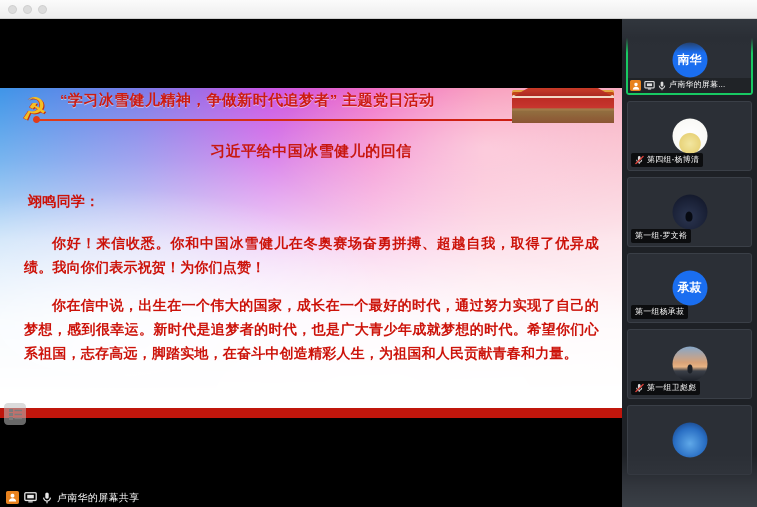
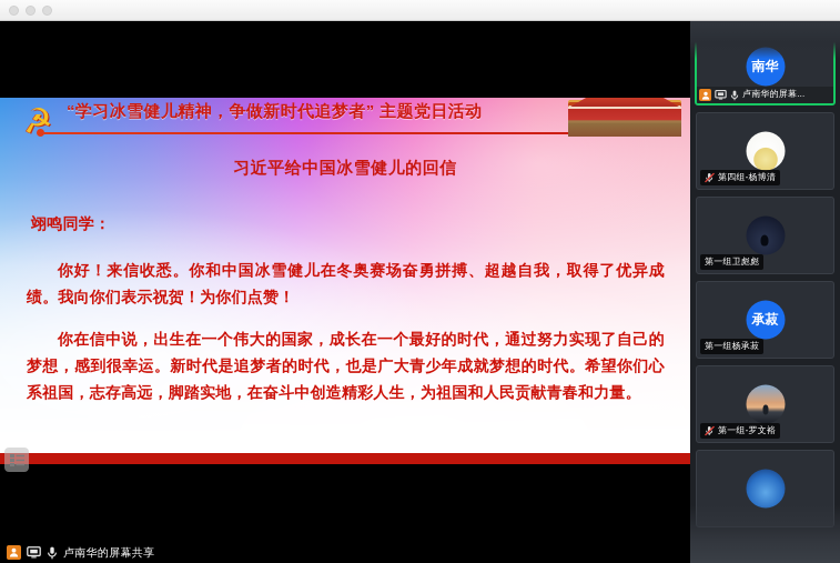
  “学习冰雪健儿精神，争做新时代追梦者” 主题党日活动
  习近平给中国冰雪健儿的回信
  翊鸣同学：
  你好！来信收悉。你和中国冰雪健儿在冬奥赛场奋勇拼搏、超越自我，取得了优异成绩。我向你们表示祝贺！为你们点赞！
  你在信中说，出生在一个伟大的国家，成长在一个最好的时代，通过努力实现了自己的梦想，感到很幸运。新时代是追梦者的时代，也是广大青少年成就梦想的时代。希望你们心系祖国，志存高远，脚踏实地，在奋斗中创造精彩人生，为祖国和人民贡献青春和力量。
  卢南华的屏幕共享
  南华
  卢南华的屏幕...
  第四组-杨博清
- 第一组-罗文裕
+ 第一组卫彪彪
  承菽
  第一组杨承菽
- 第一组卫彪彪
+ 第一组-罗文裕
